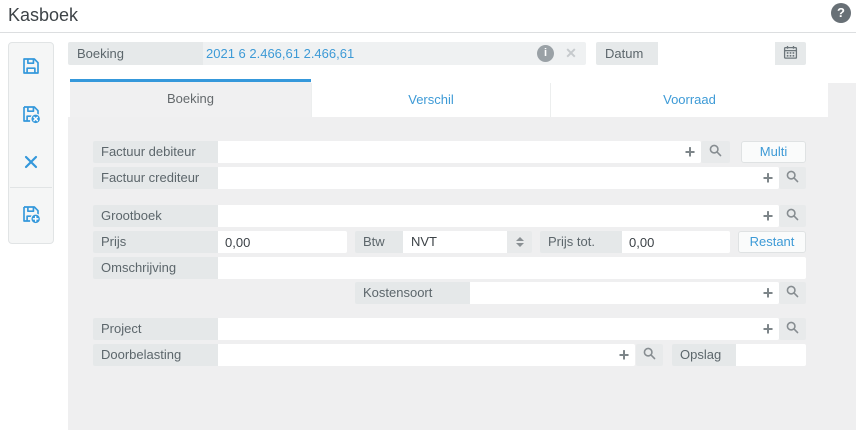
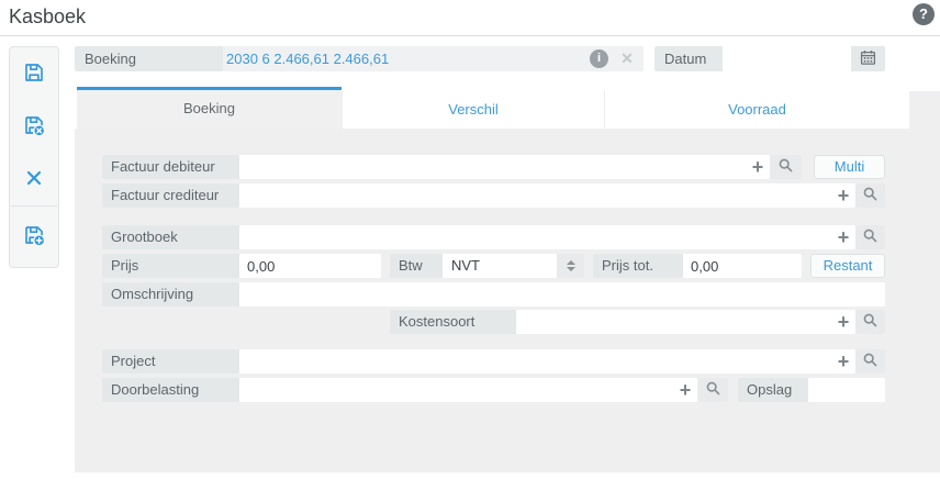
  Kasboek
  ?
  Boeking
- 2021 6 2.466,61 2.466,61
+ 2030 6 2.466,61 2.466,61
  i
  ✕
  Datum
  Boeking
  Verschil
  Voorraad
  Factuur debiteur
  +
  Multi
  Factuur crediteur
  +
  Grootboek
  +
  Prijs
  0,00
  Btw
  NVT
  Prijs tot.
  0,00
  Restant
  Omschrijving
  Kostensoort
  +
  Project
  +
  Doorbelasting
  +
  Opslag
